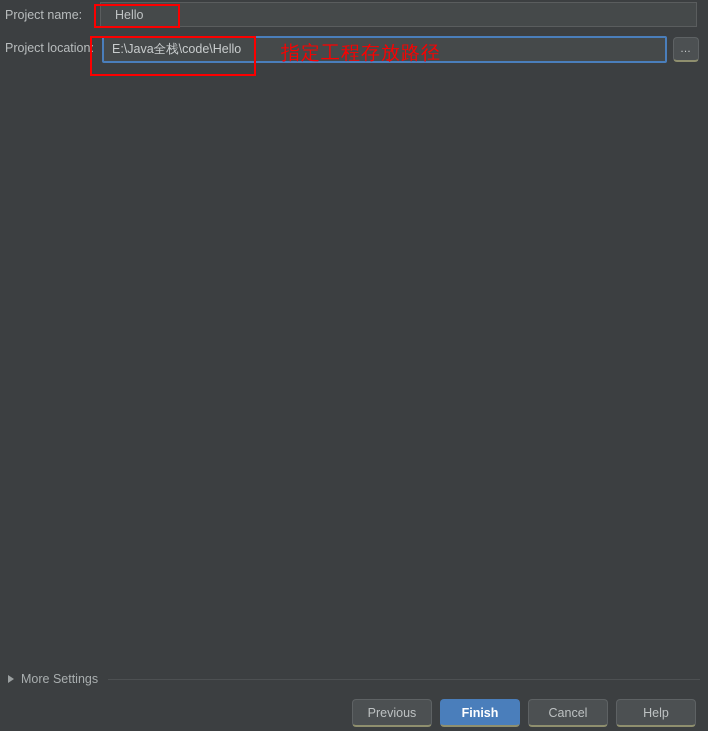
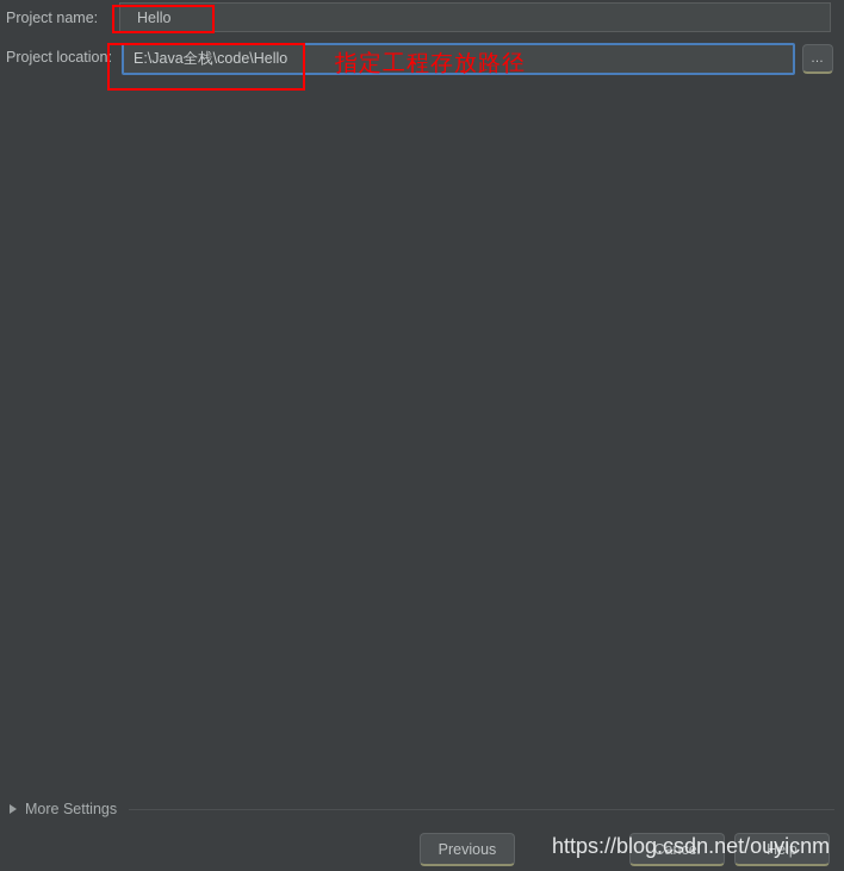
  Project name:
  Hello
  Project location:
  E:\Java全栈\code\Hello
  …
  指定工程存放路径
  More Settings
  Previous
- Finish
  Cancel
  Help
+ https://blog.csdn.net/ouyicnm
